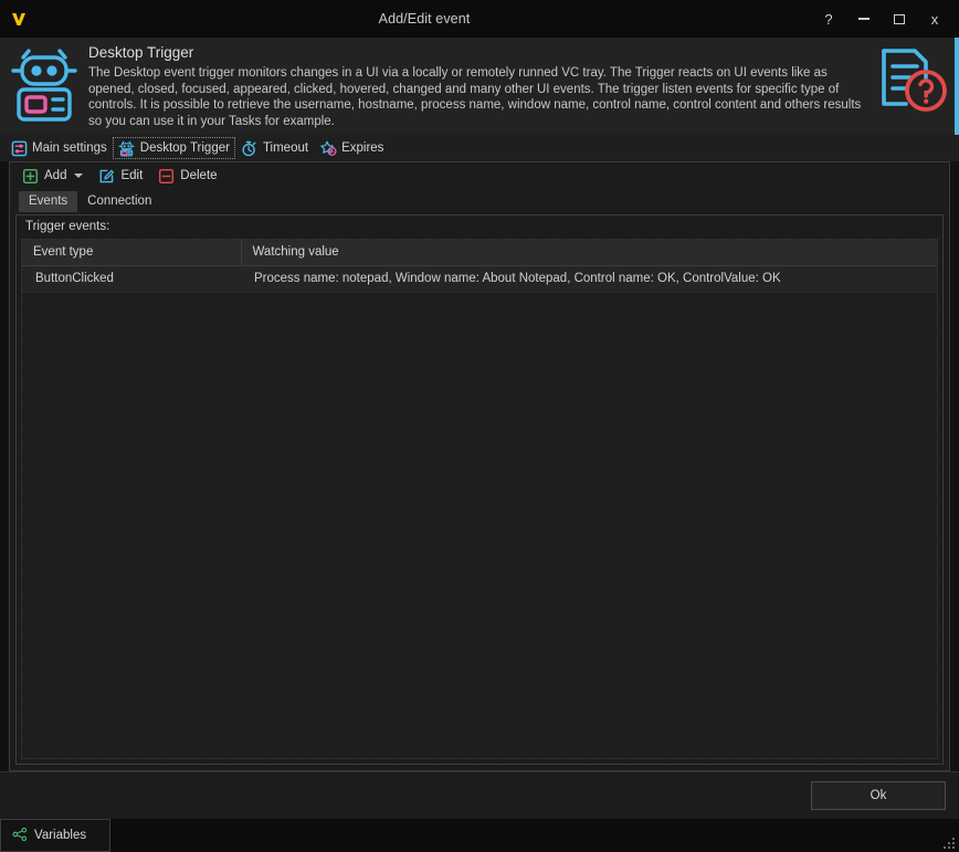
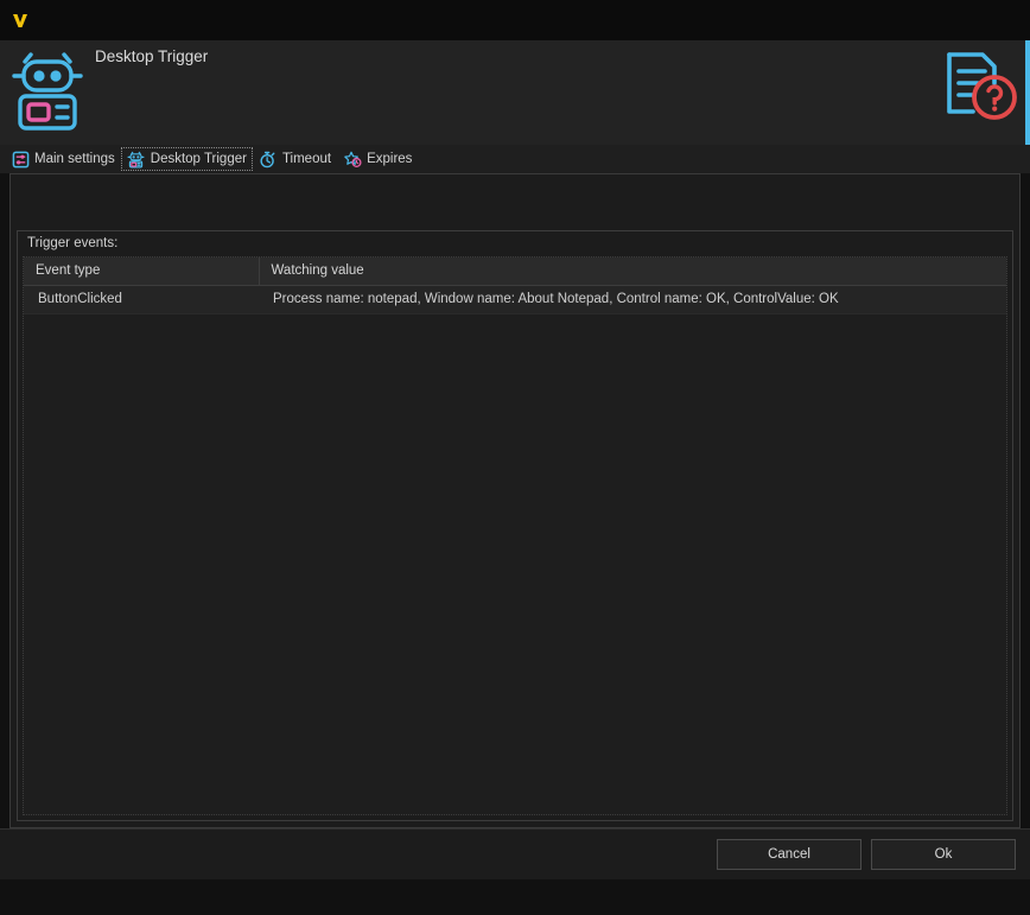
- Add/Edit event
- ?
- x
  Desktop Trigger
- The Desktop event trigger monitors changes in a UI via a locally or remotely runned VC tray. The Trigger reacts on UI events like as opened, closed, focused, appeared, clicked, hovered, changed and many other UI events. The trigger listen events for specific type of controls. It is possible to retrieve the username, hostname, process name, window name, control name, control content and others results so you can use it in your Tasks for example.
  Main settings
  Desktop Trigger
  Timeout
  Expires
- Add
- Edit
- Delete
- Events
- Connection
  Trigger events:
  Event type	Watching value
  ButtonClicked	Process name: notepad, Window name: About Notepad, Control name: OK, ControlValue: OK
+ Cancel
  Ok
- Variables
